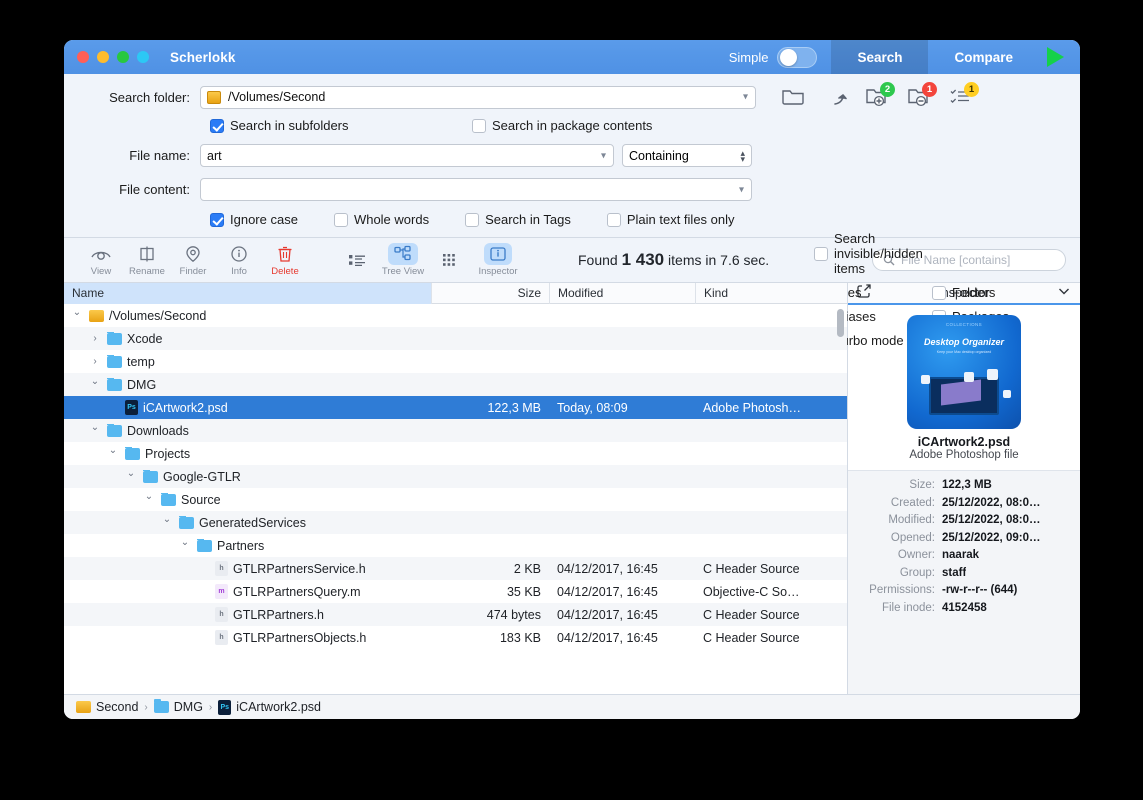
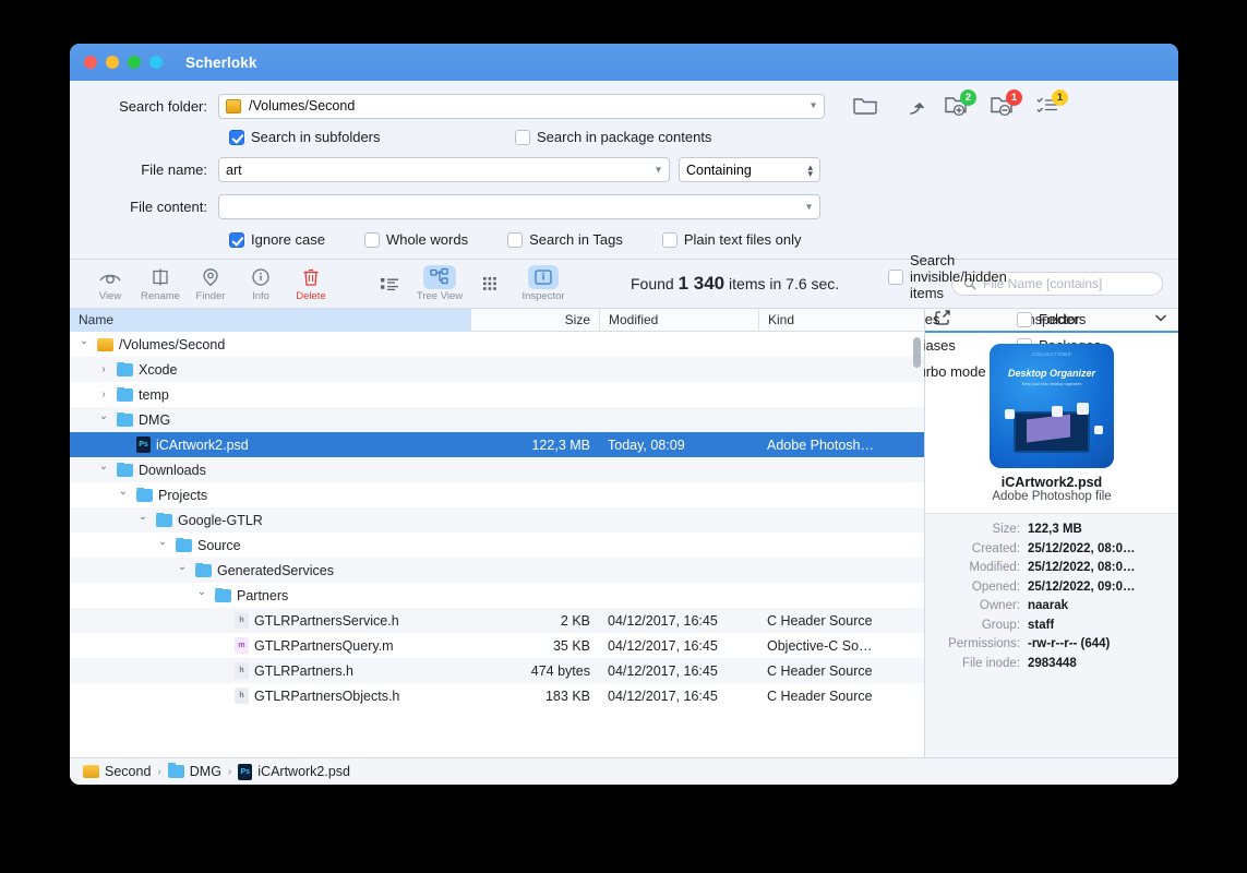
  Scherlokk
- Simple
- Search
- Compare
  Search folder:
  /Volumes/Second
  ▾
  2
  1
  1
  Search in subfolders
  Search in package contents
  File name:
  art
  ▾
  Containing
  ▴
  ▾
  File content:
  ▾
  Ignore case
  Whole words
  Search in Tags
  Plain text files only
  Search invisible/hidden items
  Folders
  iases
  rbo mode
  View
  Rename
  Finder
  Info
  Delete
  Tree View
  Inspector
- Found 1 430 items in 7.6 sec.
+ Found 1 340 items in 7.6 sec.
  File Name [contains]
  Name
  Size
  Modified
  Kind
  ⌄
  /Volumes/Second
  ›
  Xcode
  ›
  temp
  ⌄
  DMG
  iCArtwork2.psd
  122,3 MB
  Today, 08:09
  Adobe Photosh…
  ⌄
  Downloads
  ⌄
  Projects
  ⌄
  Google-GTLR
  ⌄
  Source
  ⌄
  GeneratedServices
  ⌄
  Partners
  GTLRPartnersService.h
  2 KB
  04/12/2017, 16:45
  C Header Source
  GTLRPartnersQuery.m
  35 KB
  04/12/2017, 16:45
  Objective-C So…
  GTLRPartners.h
  474 bytes
  04/12/2017, 16:45
  C Header Source
  GTLRPartnersObjects.h
  183 KB
  04/12/2017, 16:45
  C Header Source
  spector
  Desktop Organizer
  iCArtwork2.psd
  Adobe Photoshop file
  Size:
  122,3 MB
  Created:
  25/12/2022, 08:0…
  Modified:
  25/12/2022, 08:0…
  Opened:
  25/12/2022, 09:0…
  Owner:
  naarak
  Group:
  staff
  Permissions:
  -rw-r--r-- (644)
  File inode:
- 4152458
+ 2983448
  Second
  ›
  DMG
  ›
  iCArtwork2.psd
